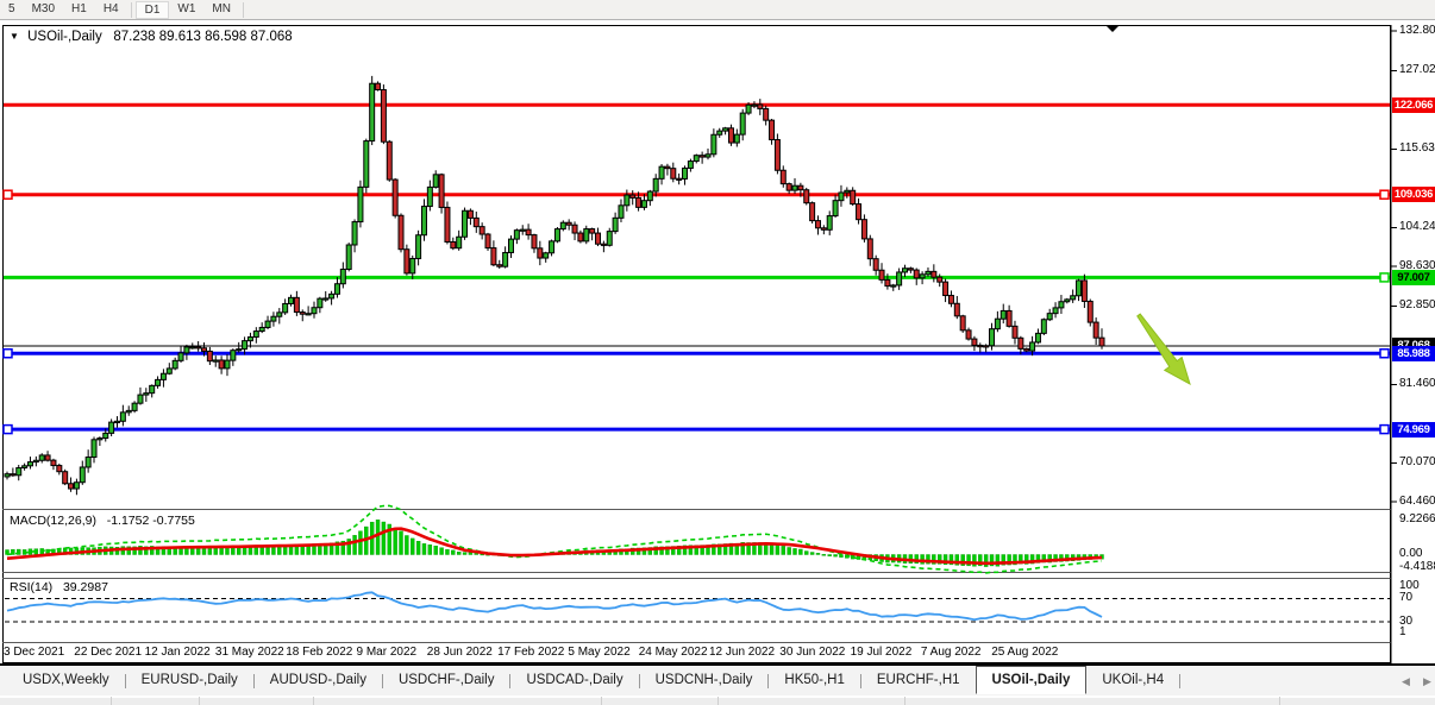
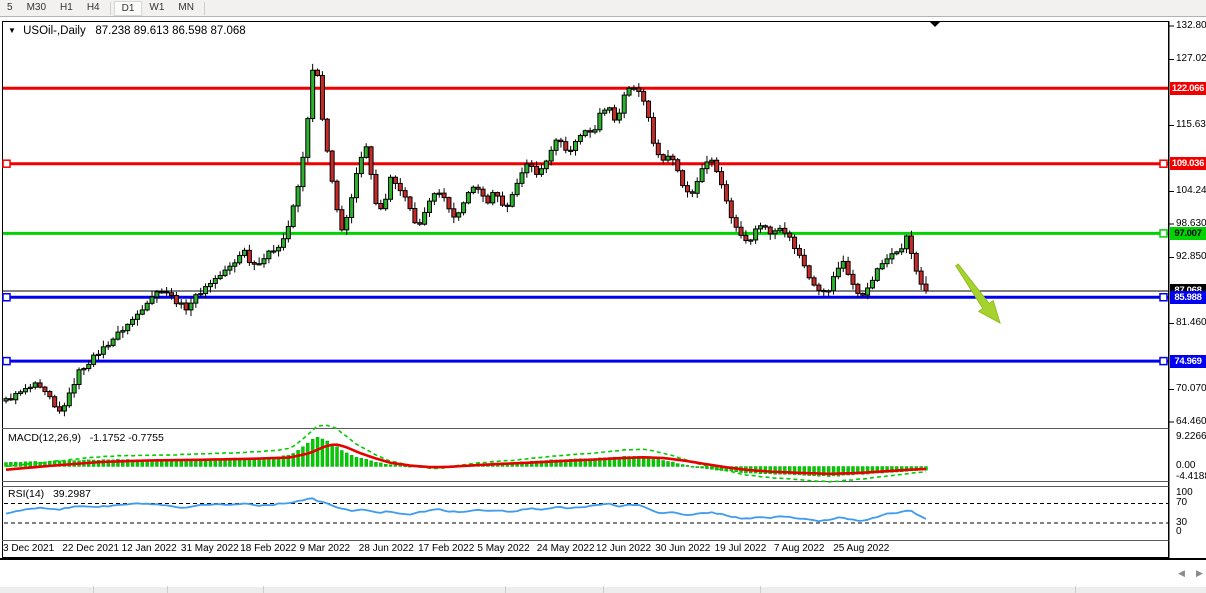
  5
  M30
  H1
  H4
  D1
  W1
  MN
  ▼ USOil-,Daily 87.238 89.613 86.598 87.068
  MACD(12,26,9) -1.1752 -0.7755
  RSI(14) 39.2987
  132.80
  127.02
  115.63
  104.24
  98.630
  92.850
  81.460
  70.070
  64.460
  122.066
  109.036
  97.007
  85.988
  74.969
  9.2266
  0.00
  -4.418
  100
  70
  30
- 1
+ 0
  3 Dec 2021
  22 Dec 2021
  12 Jan 2022
  31 May 2022
  18 Feb 2022
  9 Mar 2022
  28 Jun 2022
  17 Feb 2022
  5 May 2022
  24 May 2022
  12 Jun 2022
  30 Jun 2022
  19 Jul 2022
  7 Aug 2022
  25 Aug 2022
- USDX,Weekly
- EURUSD-,Daily
- AUDUSD-,Daily
- USDCHF-,Daily
- USDCAD-,Daily
- USDCNH-,Daily
- HK50-,H1
- EURCHF-,H1
- USOil-,Daily
- UKOil-,H4
  ◀
  ▶
